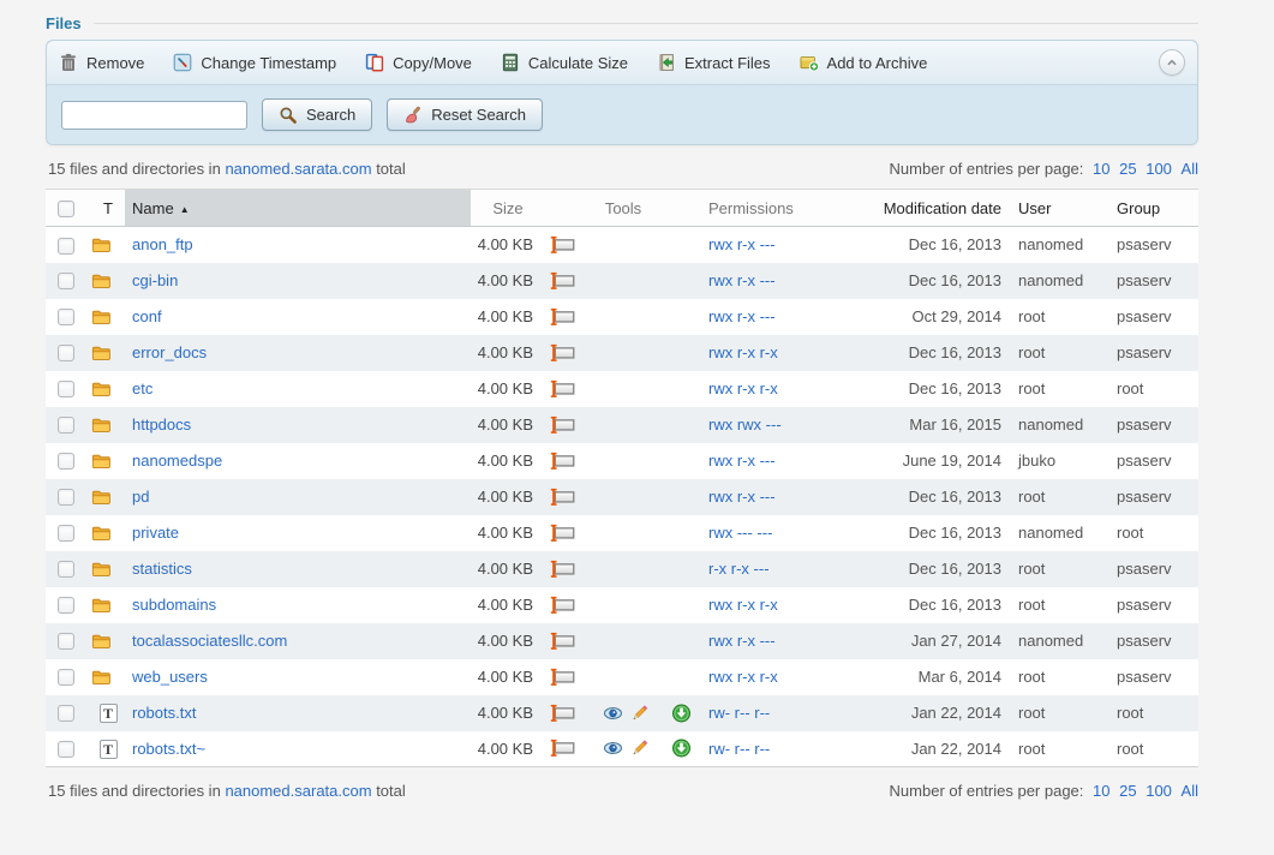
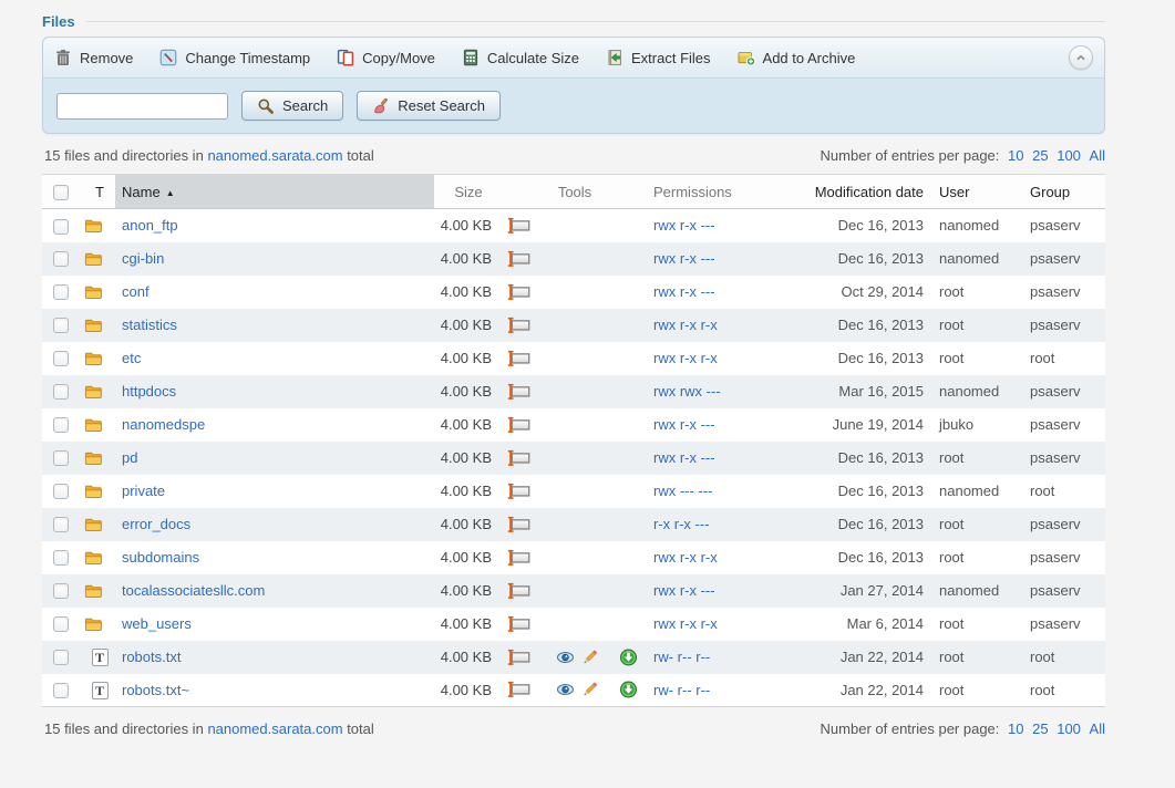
  Files
  Remove
  Change Timestamp
  Copy/Move
  Calculate Size
  Extract Files
  Add to Archive
  Search
  Reset Search
  15 files and directories in nanomed.sarata.com total
  Number of entries per page: 10 25 100 All
  	T	Name ▲	Size	Tools	Permissions	Modification date	User	Group
  		anon_ftp	4.00 KB		rwx r-x ---	Dec 16, 2013	nanomed	psaserv
  		cgi-bin	4.00 KB		rwx r-x ---	Dec 16, 2013	nanomed	psaserv
  		conf	4.00 KB		rwx r-x ---	Oct 29, 2014	root	psaserv
- 		error_docs	4.00 KB		rwx r-x r-x	Dec 16, 2013	root	psaserv
+ 		statistics	4.00 KB		rwx r-x r-x	Dec 16, 2013	root	psaserv
  		etc	4.00 KB		rwx r-x r-x	Dec 16, 2013	root	root
  		httpdocs	4.00 KB		rwx rwx ---	Mar 16, 2015	nanomed	psaserv
  		nanomedspe	4.00 KB		rwx r-x ---	June 19, 2014	jbuko	psaserv
  		pd	4.00 KB		rwx r-x ---	Dec 16, 2013	root	psaserv
  		private	4.00 KB		rwx --- ---	Dec 16, 2013	nanomed	root
- 		statistics	4.00 KB		r-x r-x ---	Dec 16, 2013	root	psaserv
+ 		error_docs	4.00 KB		r-x r-x ---	Dec 16, 2013	root	psaserv
  		subdomains	4.00 KB		rwx r-x r-x	Dec 16, 2013	root	psaserv
  		tocalassociatesllc.com	4.00 KB		rwx r-x ---	Jan 27, 2014	nanomed	psaserv
  		web_users	4.00 KB		rwx r-x r-x	Mar 6, 2014	root	psaserv
  	T	robots.txt	4.00 KB		rw- r-- r--	Jan 22, 2014	root	root
  	T	robots.txt~	4.00 KB		rw- r-- r--	Jan 22, 2014	root	root
  15 files and directories in nanomed.sarata.com total
  Number of entries per page: 10 25 100 All
